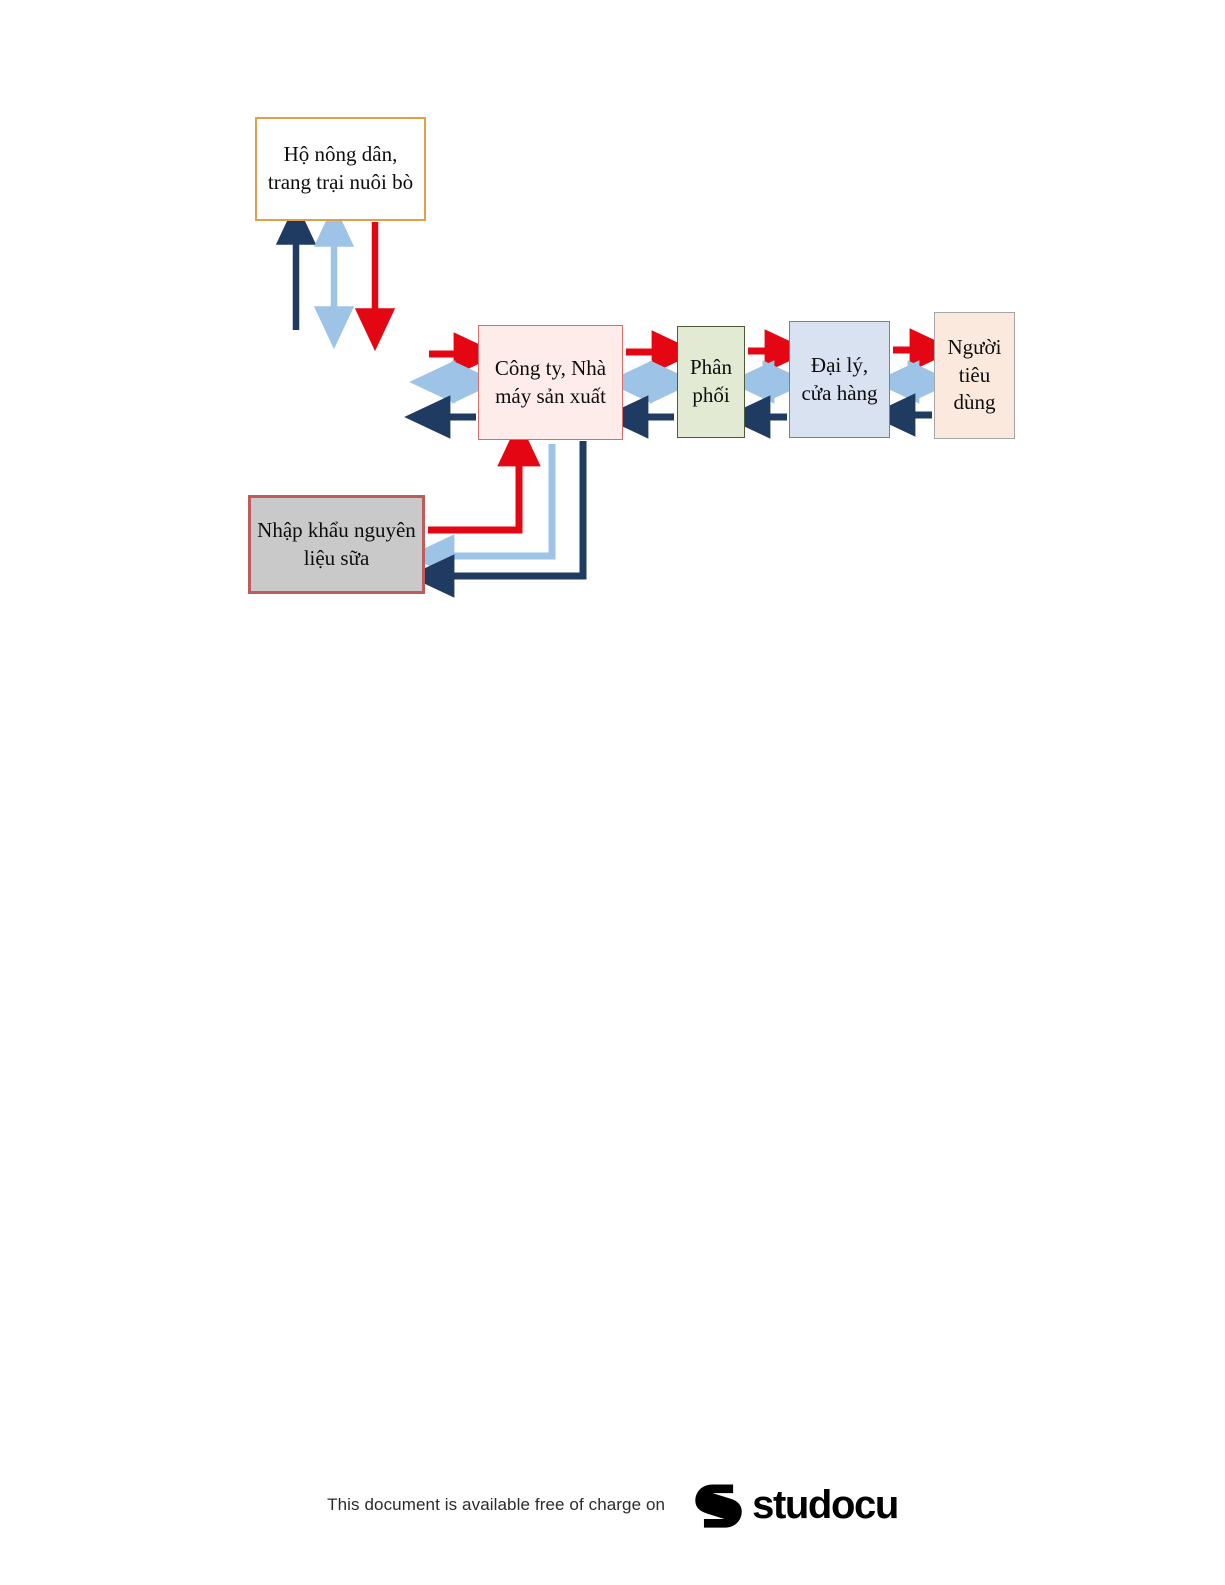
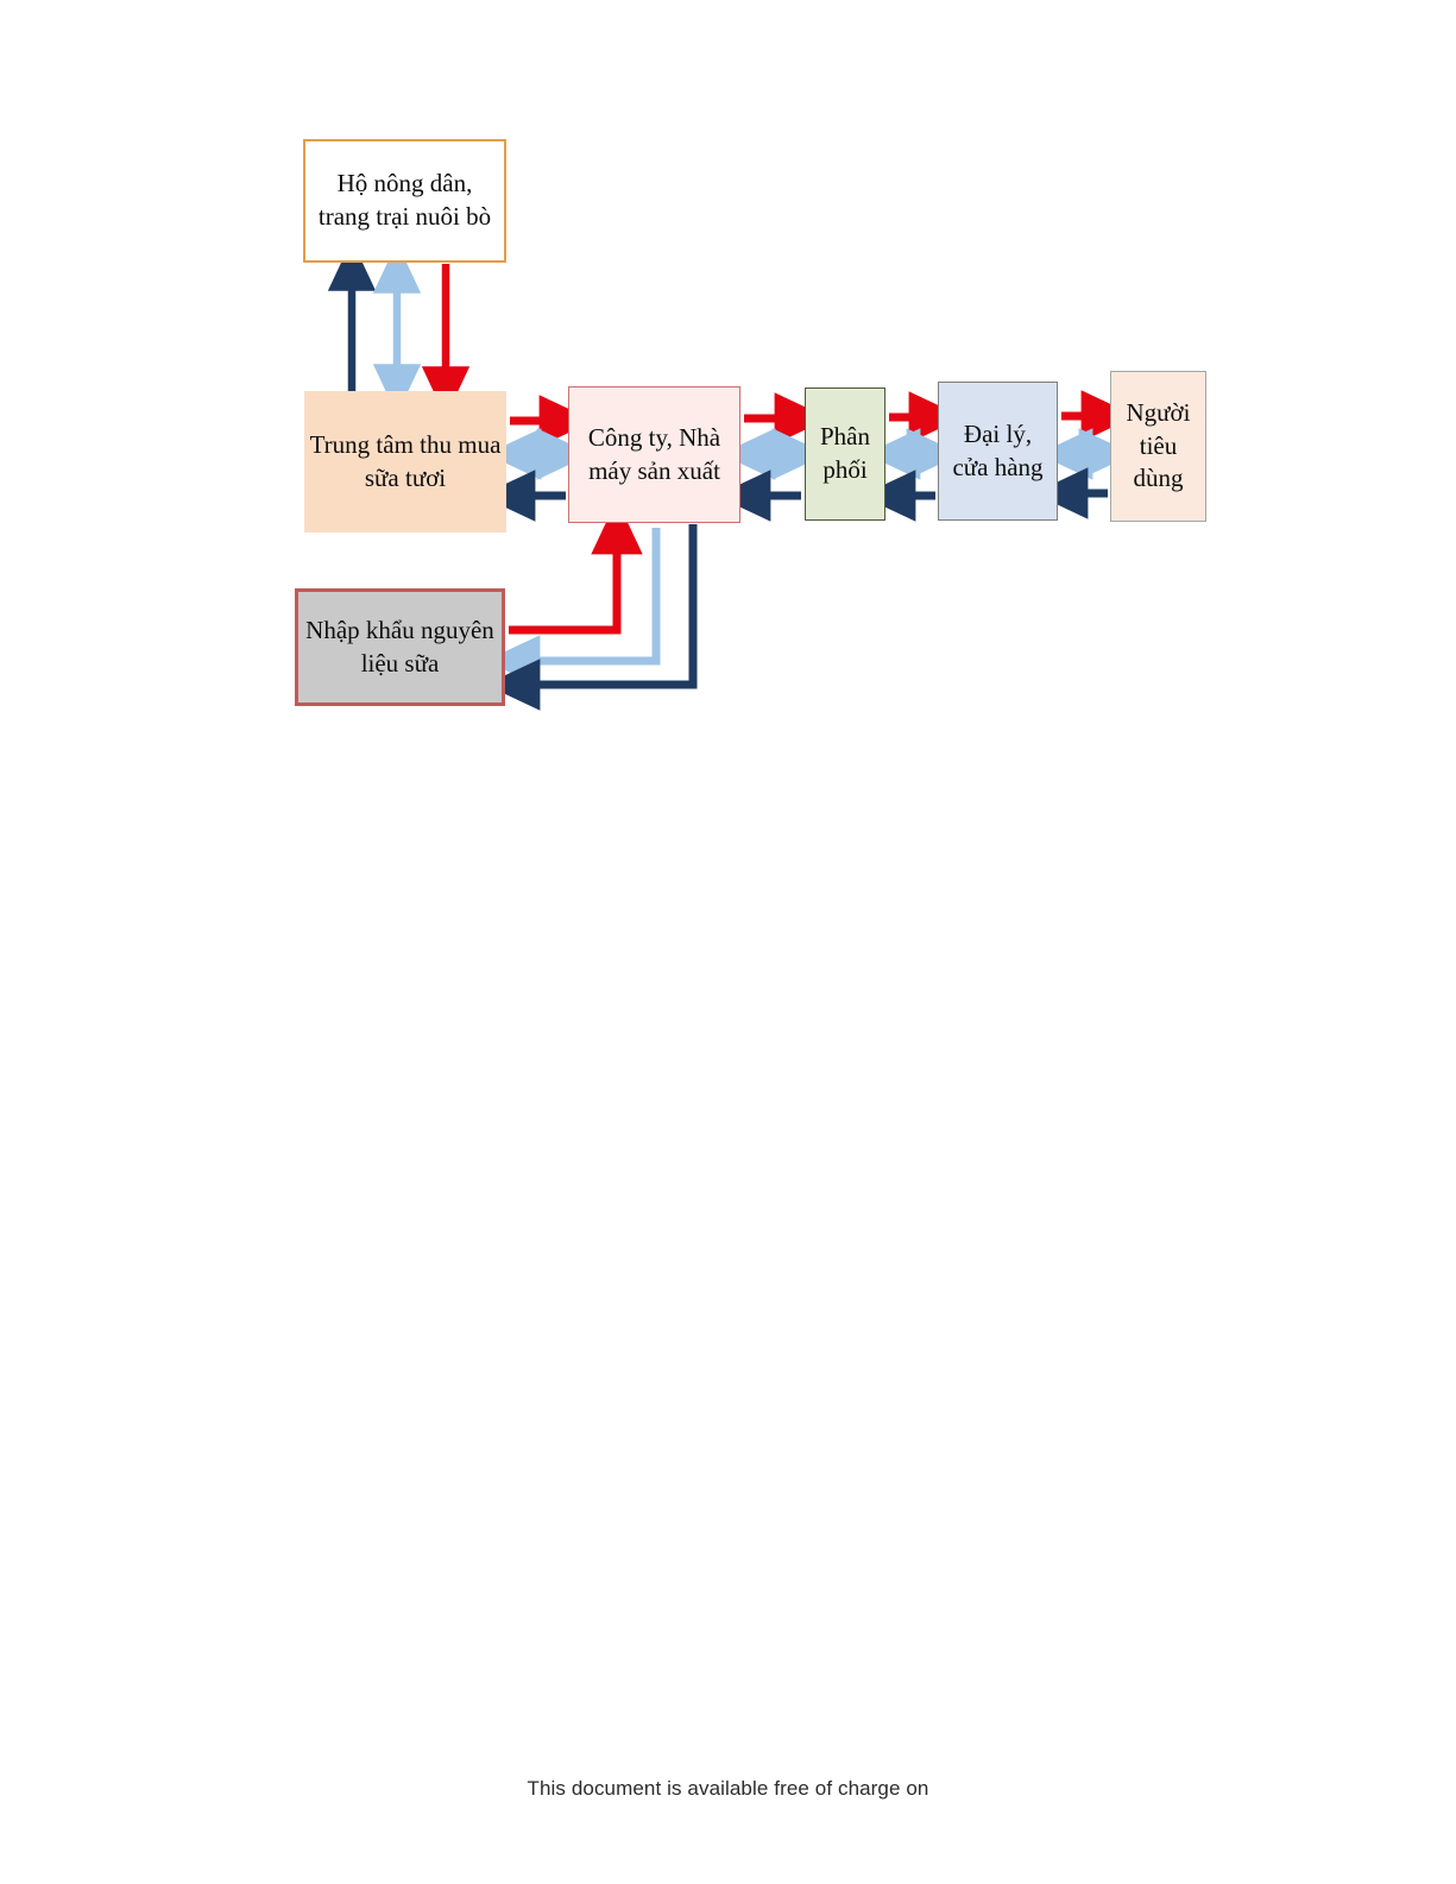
  Hộ nông dân, trang trại nuôi bò
+ Trung tâm thu mua sữa tươi
  Công ty, Nhà máy sản xuất
  Phân phối
  Đại lý, cửa hàng
  Người tiêu dùng
  Nhập khẩu nguyên liệu sữa
  This document is available free of charge on
- studocu
